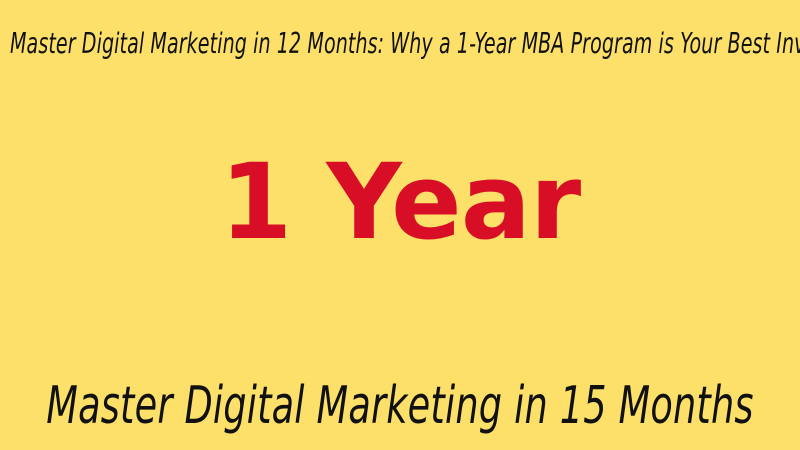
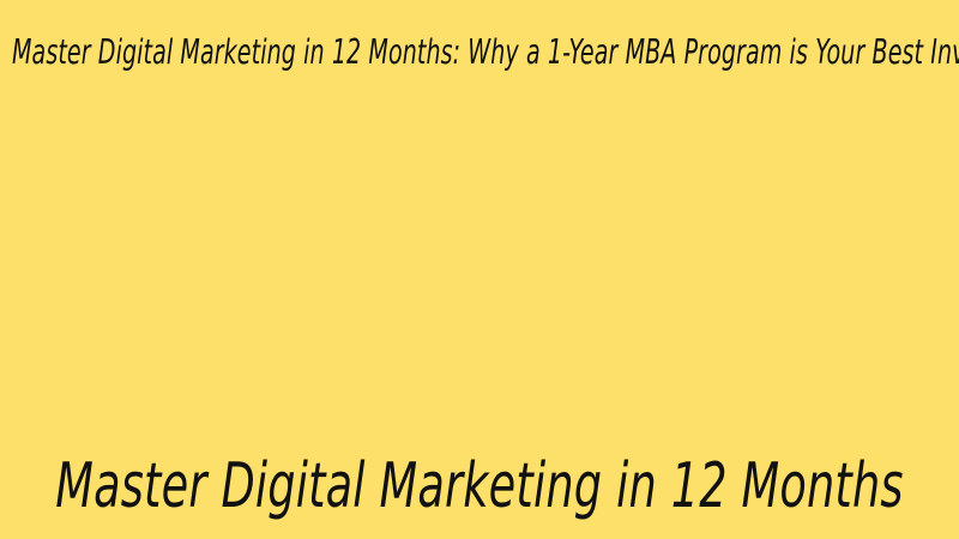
  Master Digital Marketing in 12 Months: Why a 1-Year MBA Program is Your Best In
- 1 Year
- Master Digital Marketing in 15 Months
+ Master Digital Marketing in 12 Months
